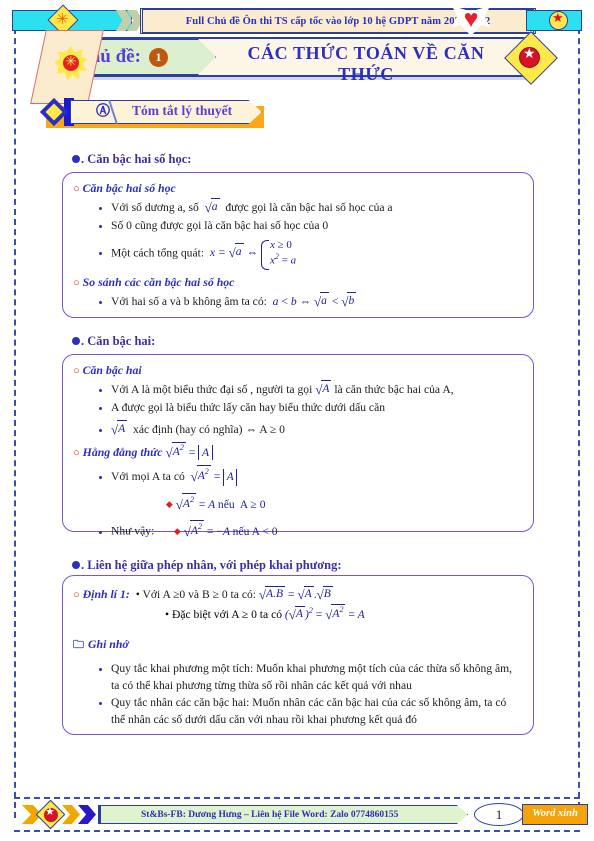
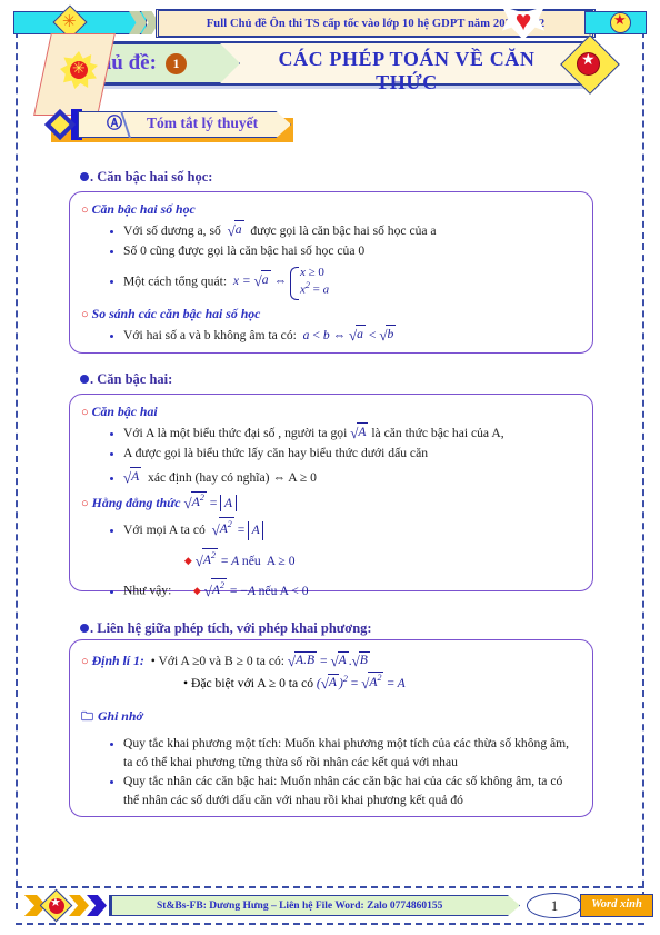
  ✳
  Full Chủ đề Ôn thi TS cấp tốc vào lớp 10 hệ GDPT năm 202
  ♥
  1
- CÁC THỨC TOÁN VỀ CĂN THỨC
+ CÁC PHÉP TOÁN VỀ CĂN THỨC
  Ⓐ
  Tóm tắt lý thuyết
  . Căn bậc hai số học:
  ○ Căn bậc hai số học
  Với số dương a, số √a được gọi là căn bậc hai số học của a
  Số 0 cũng được gọi là căn bậc hai số học của 0
  Một cách tổng quát: x = √a ⇔
  x ≥ 0
  x2 = a
  ○ So sánh các căn bậc hai số học
  Với hai số a và b không âm ta có: a < b ⇔ √a < √b
  . Căn bậc hai:
  ○ Căn bậc hai
  Với A là một biểu thức đại số , người ta gọi √A là căn thức bậc hai của A,
  A được gọi là biểu thức lấy căn hay biểu thức dưới dấu căn
  √A xác định (hay có nghĩa) ⇔ A ≥ 0
  ○ Hằng đẳng thức √A2 = A
  Với mọi A ta có √A2 = A
  Như vậy:
  ◆ √A2 = A nếu A ≥ 0
  ◆ √A2 = −A nếu A < 0
- . Liên hệ giữa phép nhân, với phép khai phương:
+ . Liên hệ giữa phép tích, với phép khai phương:
  ○ Định lí 1: • Với A ≥0 và B ≥ 0 ta có: √A.B = √A .√B
  • Đặc biệt với A ≥ 0 ta có (√A )2 = √A2 = A
  🗀 Ghi nhớ
  Quy tắc khai phương một tích: Muốn khai phương một tích của các thừa số không âm, ta có thể khai phương từng thừa số rồi nhân các kết quả với nhau
  Quy tắc nhân các căn bậc hai: Muốn nhân các căn bậc hai của các số không âm, ta có thể nhân các số dưới dấu căn với nhau rồi khai phương kết quả đó
  St&Bs-FB: Dương Hưng – Liên hệ File Word: Zalo 0774860155
  1
  Word xinh
